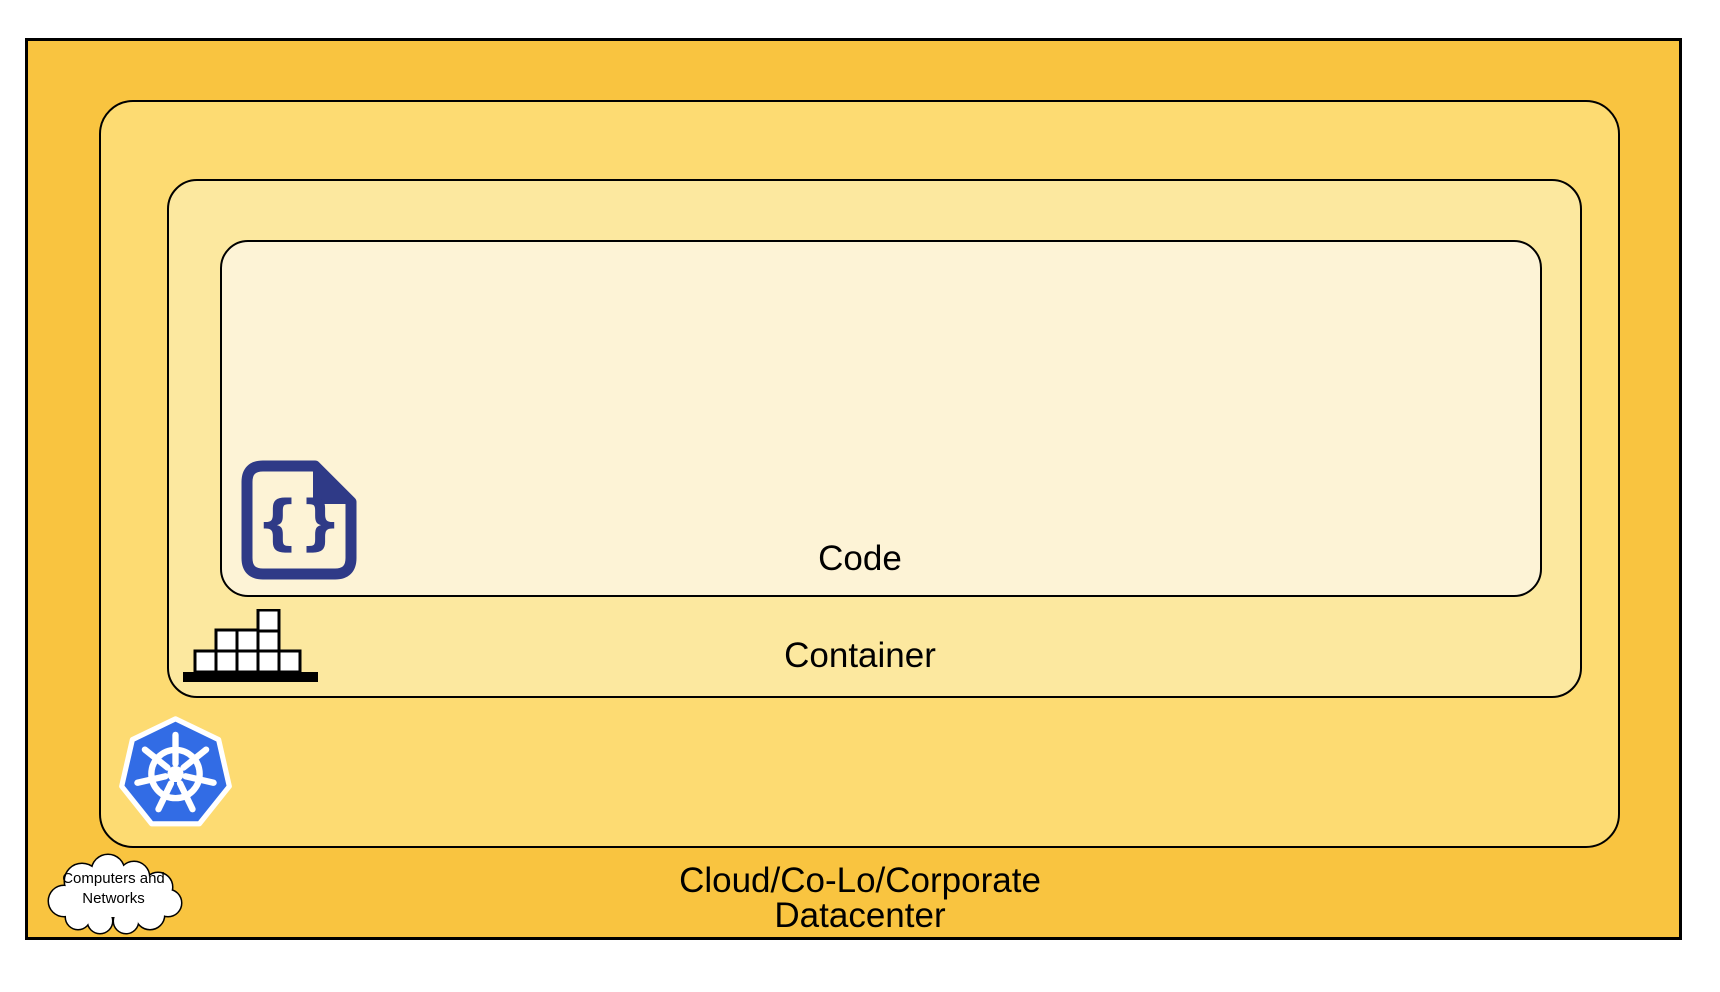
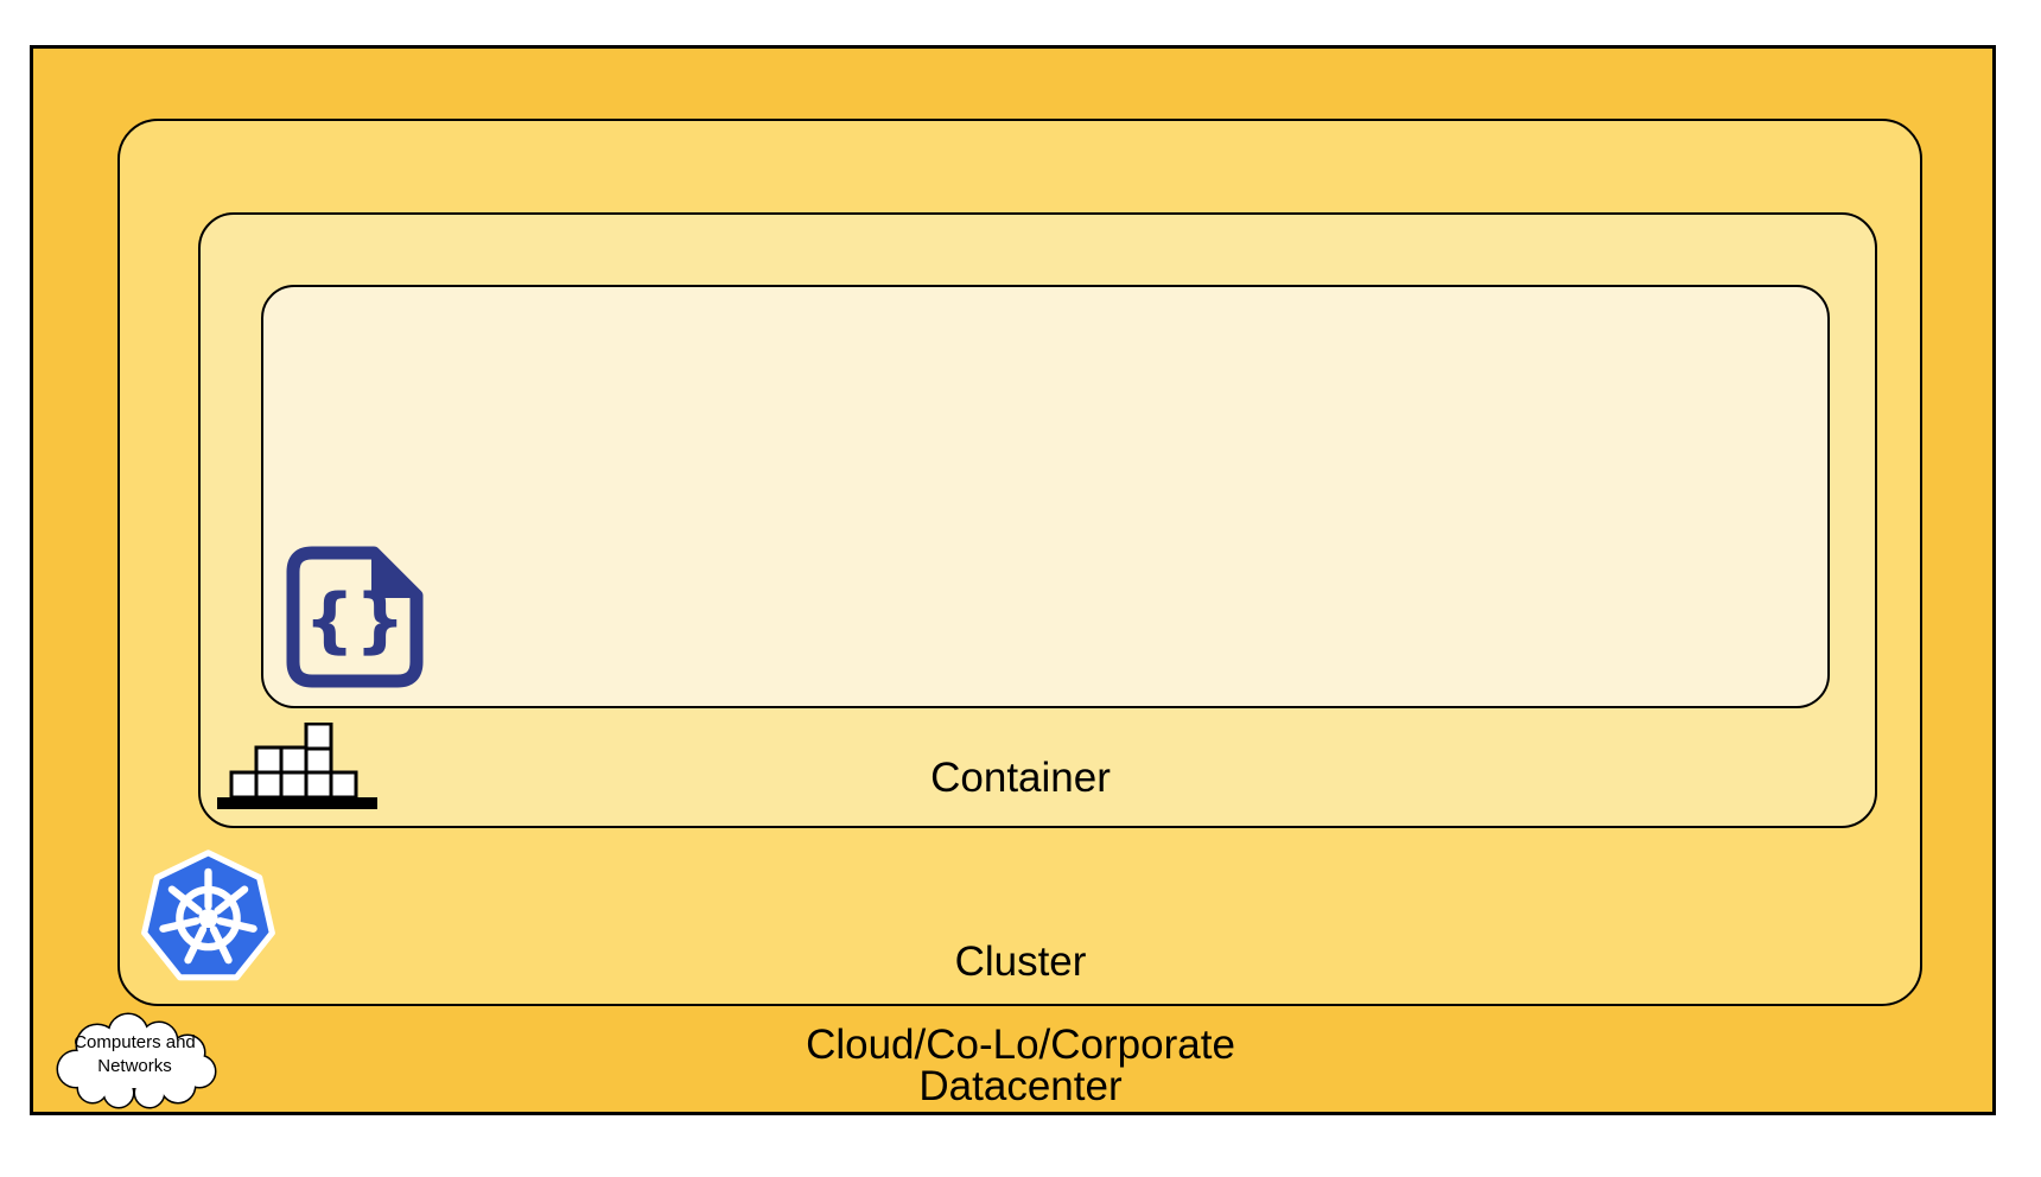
  {}
  Computers and
  Networks
- Code
  Container
+ Cluster
  Cloud/Co-Lo/Corporate
  Datacenter
